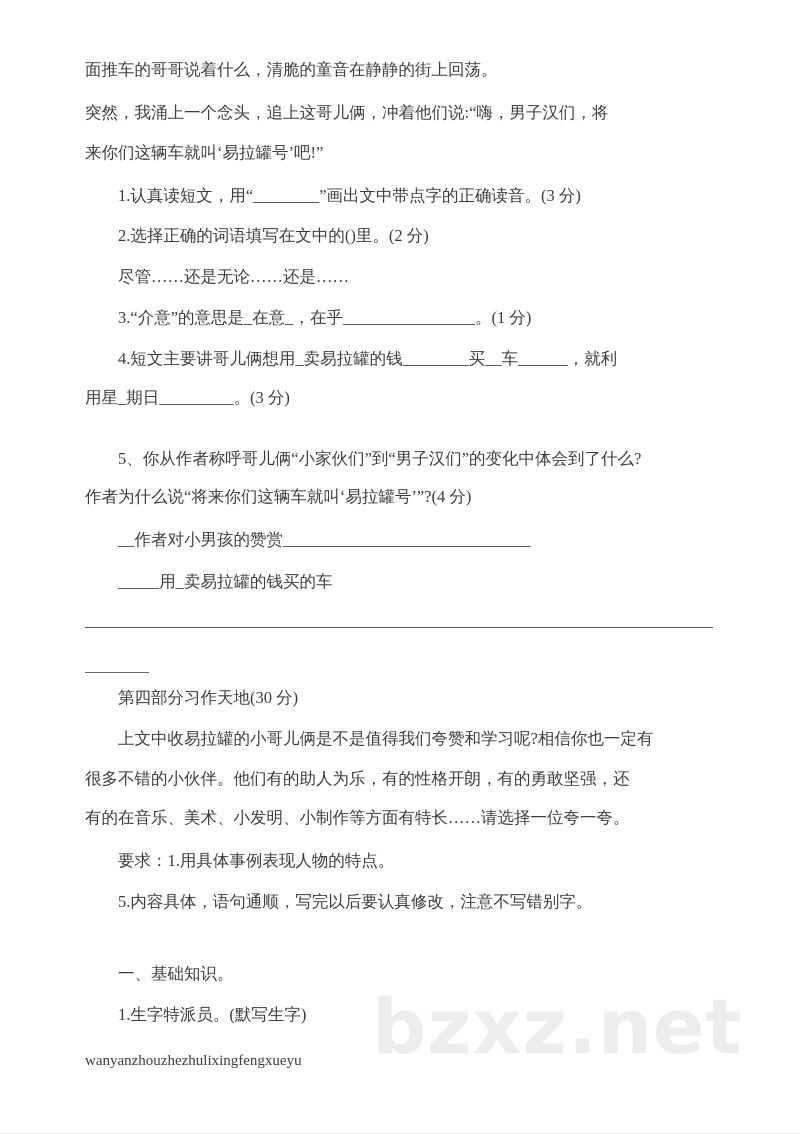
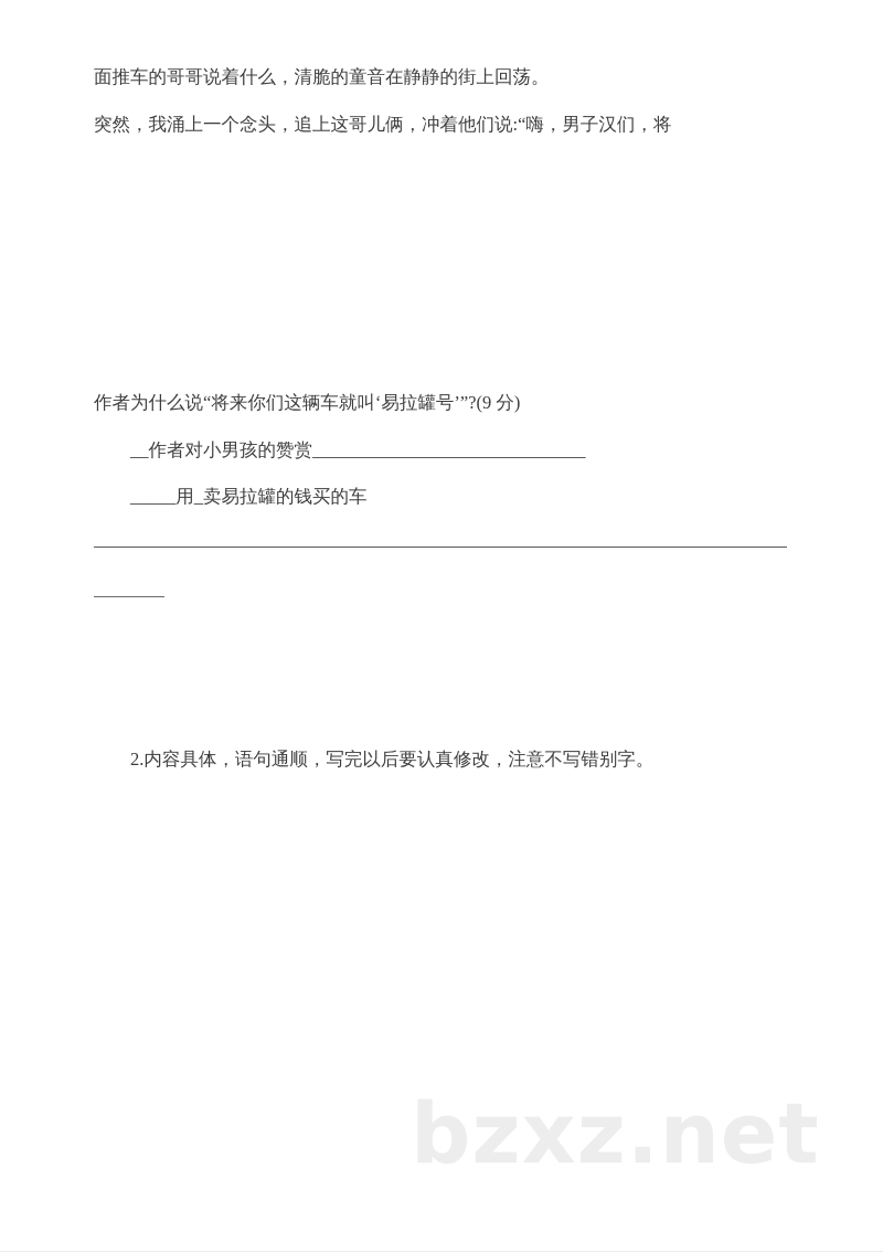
  面推车的哥哥说着什么，清脆的童音在静静的街上回荡。
  突然，我涌上一个念头，追上这哥儿俩，冲着他们说:“嗨，男子汉们，将
- 来你们这辆车就叫‘易拉罐号’吧!”
- 1.认真读短文，用“________”画出文中带点字的正确读音。(3 分)
- 2.选择正确的词语填写在文中的()里。(2 分)
- 尽管……还是无论……还是……
- 3.“介意”的意思是_在意_，在乎________________。(1 分)
- 4.短文主要讲哥儿俩想用_卖易拉罐的钱________买__车______，就利
- 用星_期日_________。(3 分)
- 5、你从作者称呼哥儿俩“小家伙们”到“男子汉们”的变化中体会到了什么?
- 作者为什么说“将来你们这辆车就叫‘易拉罐号’”?(4 分)
+ 作者为什么说“将来你们这辆车就叫‘易拉罐号’”?(9 分)
  __作者对小男孩的赞赏______________________________
  _____用_卖易拉罐的钱买的车
- 第四部分习作天地(30 分)
- 上文中收易拉罐的小哥儿俩是不是值得我们夸赞和学习呢?相信你也一定有
- 很多不错的小伙伴。他们有的助人为乐，有的性格开朗，有的勇敢坚强，还
- 有的在音乐、美术、小发明、小制作等方面有特长……请选择一位夸一夸。
- 要求：1.用具体事例表现人物的特点。
- 5.内容具体，语句通顺，写完以后要认真修改，注意不写错别字。
+ 2.内容具体，语句通顺，写完以后要认真修改，注意不写错别字。
- 一、基础知识。
- 1.生字特派员。(默写生字)
- wanyanzhouzhezhulixingfengxueyu
